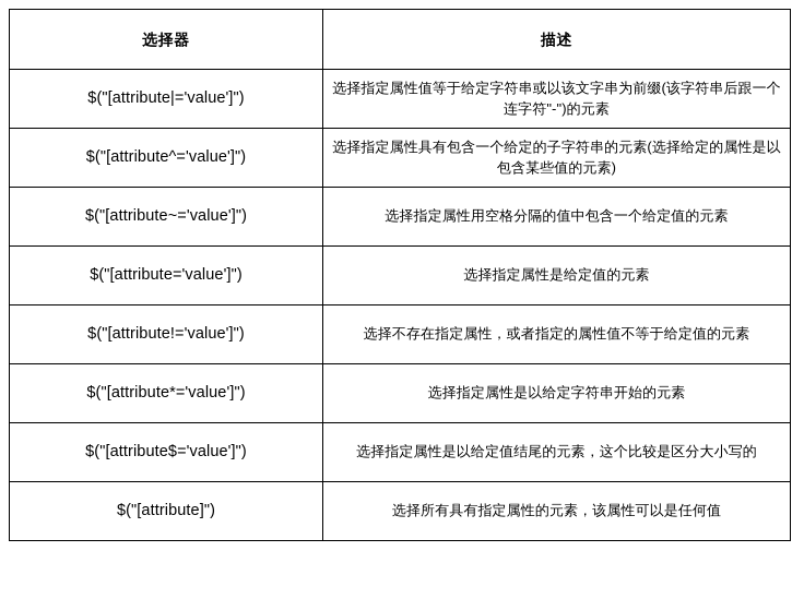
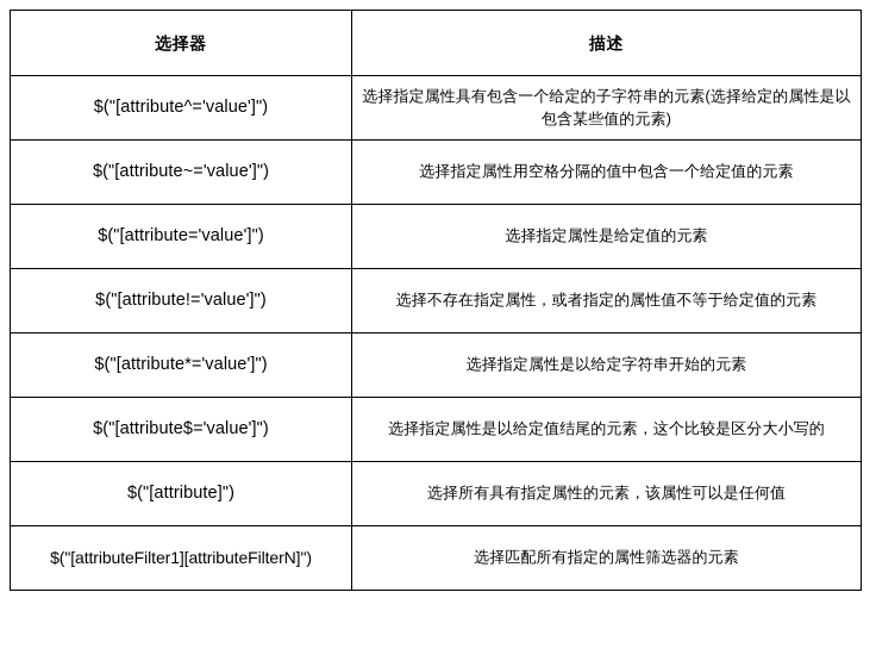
  选择器	描述
- $("[attribute|='value']")	选择指定属性值等于给定字符串或以该文字串为前缀(该字符串后跟一个连字符"-")的元素
  $("[attribute^='value']")	选择指定属性具有包含一个给定的子字符串的元素(选择给定的属性是以包含某些值的元素)
  $("[attribute~='value']")	选择指定属性用空格分隔的值中包含一个给定值的元素
  $("[attribute='value']")	选择指定属性是给定值的元素
  $("[attribute!='value']")	选择不存在指定属性，或者指定的属性值不等于给定值的元素
  $("[attribute*='value']")	选择指定属性是以给定字符串开始的元素
  $("[attribute$='value']")	选择指定属性是以给定值结尾的元素，这个比较是区分大小写的
  $("[attribute]")	选择所有具有指定属性的元素，该属性可以是任何值
+ $("[attributeFilter1][attributeFilterN]")	选择匹配所有指定的属性筛选器的元素
